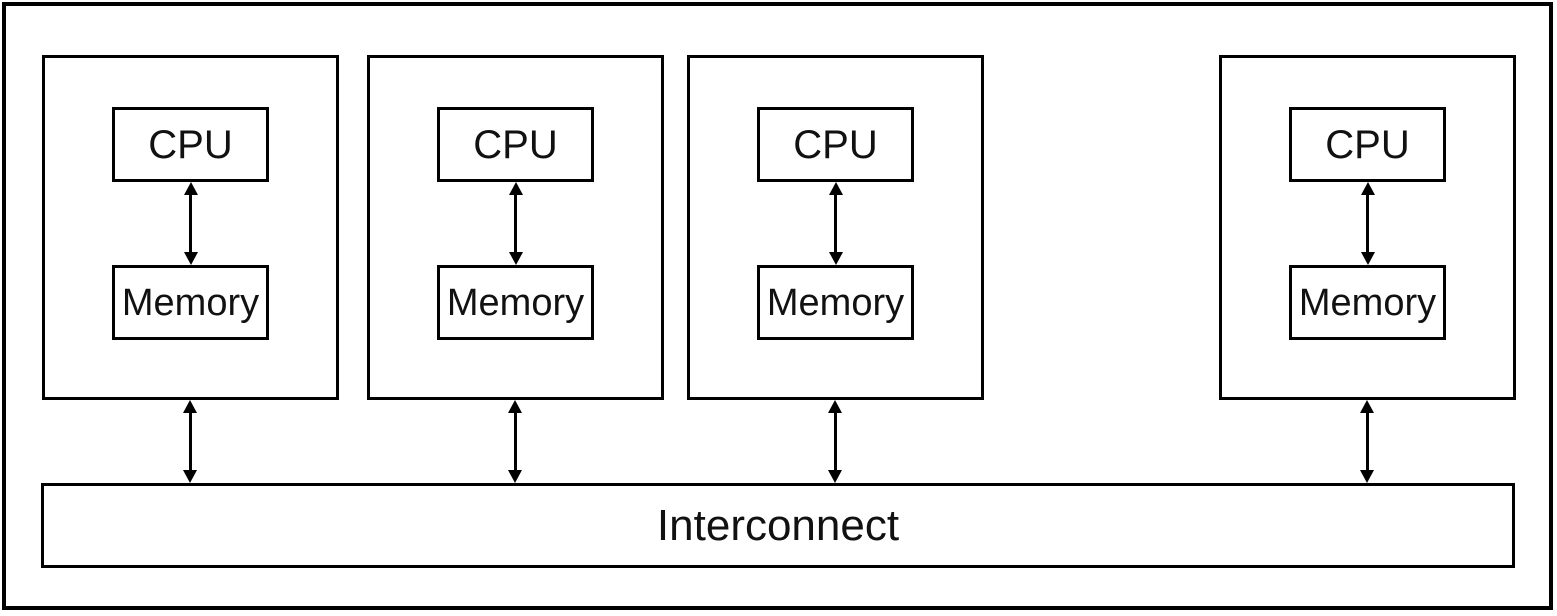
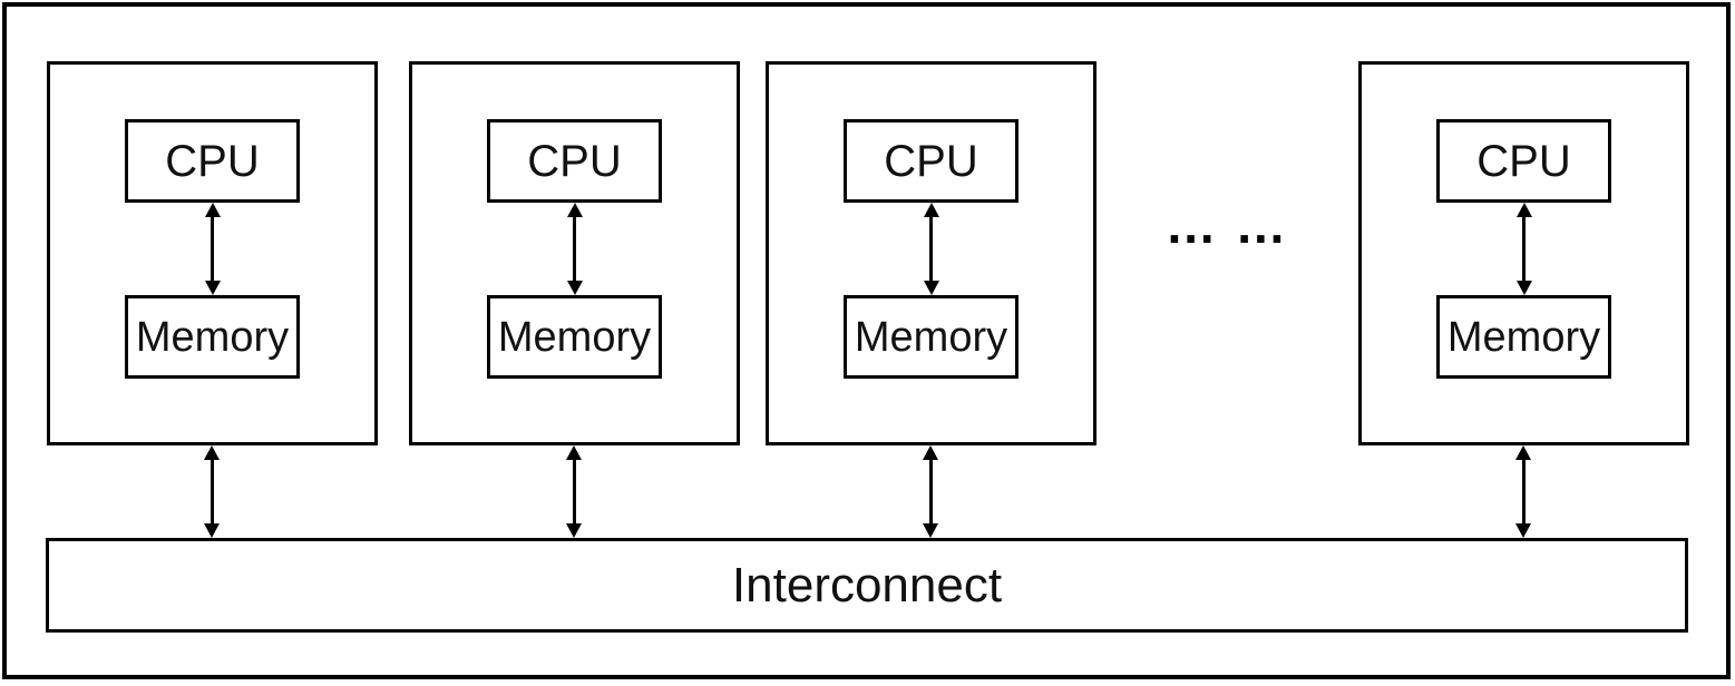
  CPU
  Memory
  CPU
  Memory
  CPU
  Memory
+ … …
  CPU
  Memory
  Interconnect
